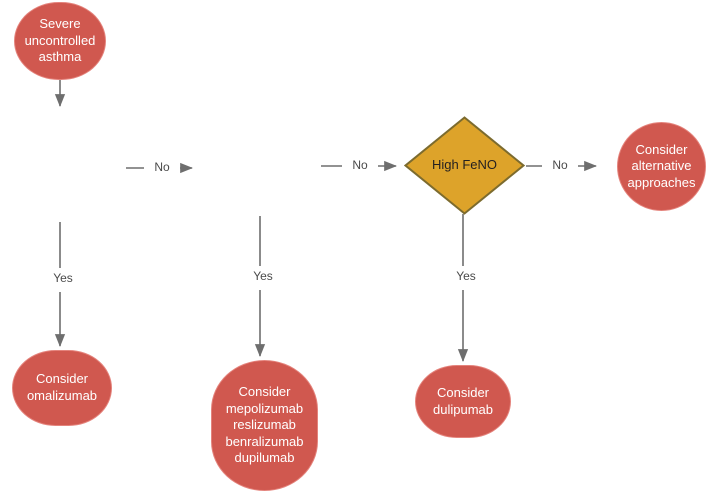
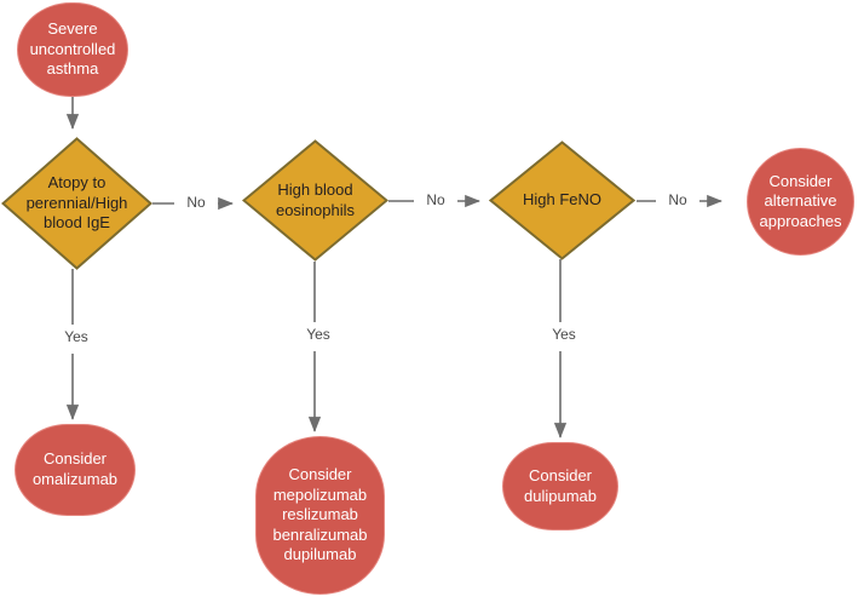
  Severe
  uncontrolled
  asthma
  Consider
  alternative
  approaches
  Consider
  omalizumab
  Consider
  mepolizumab
  reslizumab
  benralizumab
  dupilumab
  Consider
  dulipumab
+ Atopy to
+ perennial/High
+ blood IgE
+ High blood
+ eosinophils
  High FeNO
  No
  No
  No
  Yes
  Yes
  Yes
